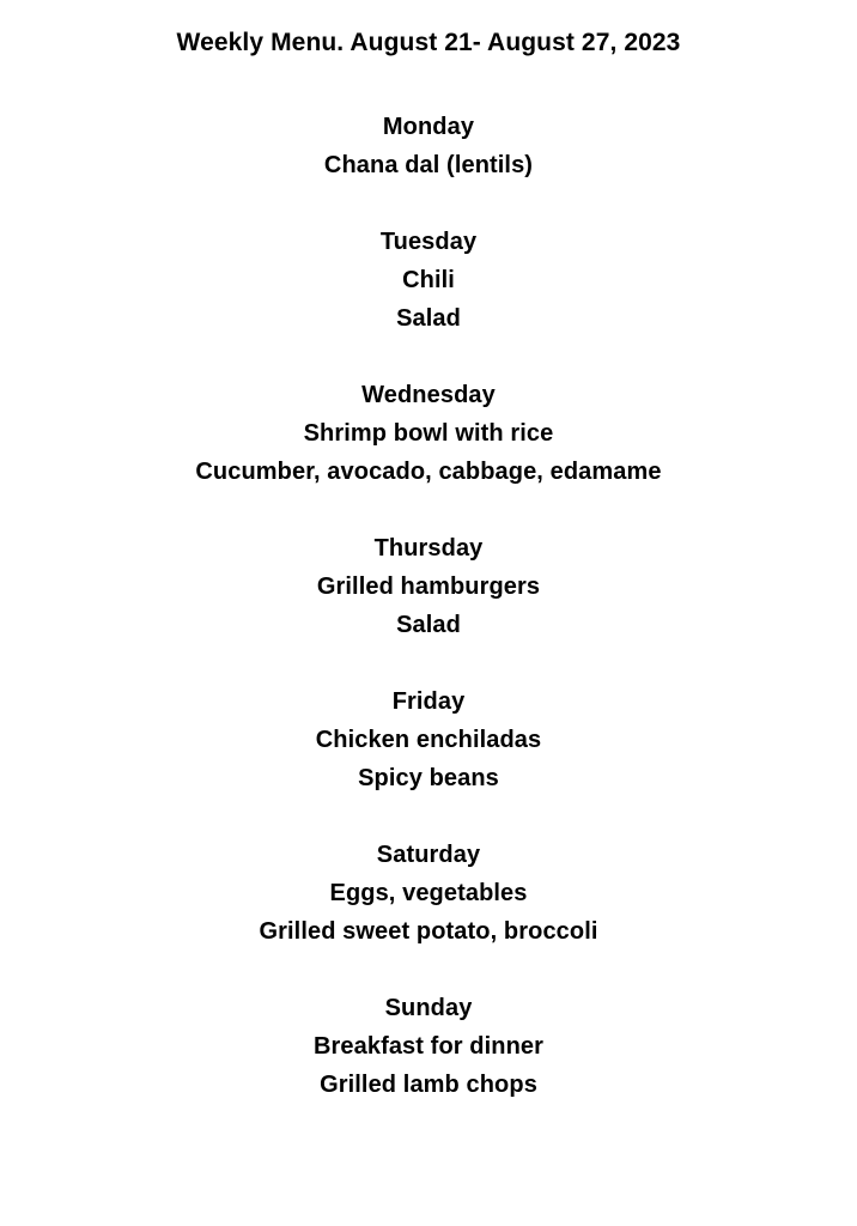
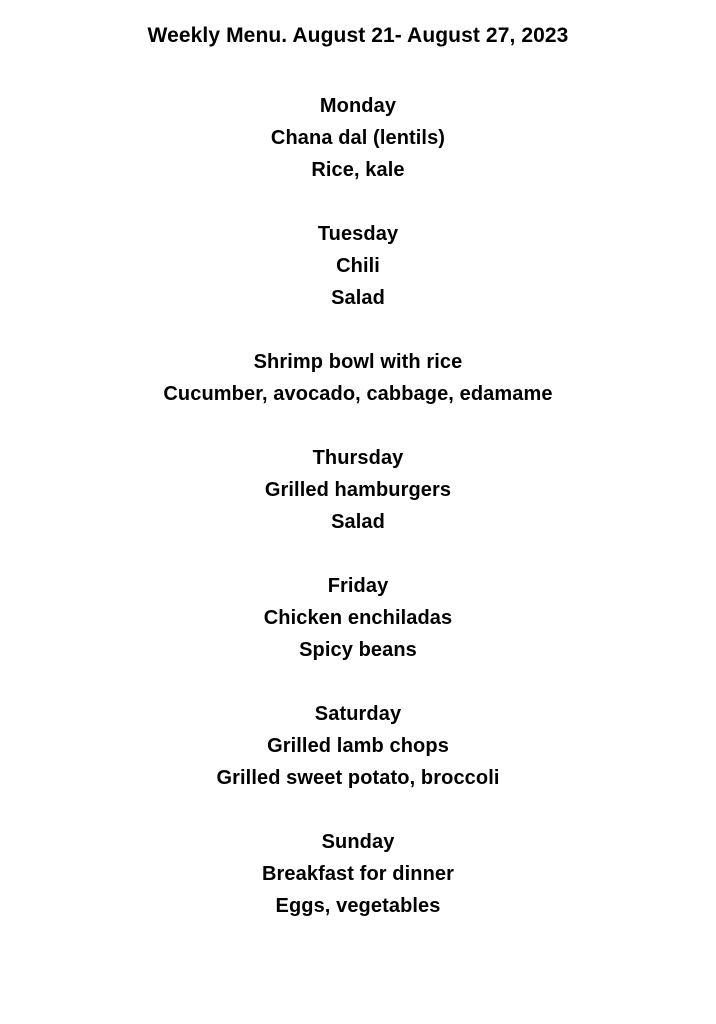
  Weekly Menu. August 21- August 27, 2023
  Monday
  Chana dal (lentils)
+ Rice, kale
  Tuesday
  Chili
  Salad
- Wednesday
  Shrimp bowl with rice
  Cucumber, avocado, cabbage, edamame
  Thursday
  Grilled hamburgers
  Salad
  Friday
  Chicken enchiladas
  Spicy beans
  Saturday
- Eggs, vegetables
+ Grilled lamb chops
  Grilled sweet potato, broccoli
  Sunday
  Breakfast for dinner
- Grilled lamb chops
+ Eggs, vegetables
